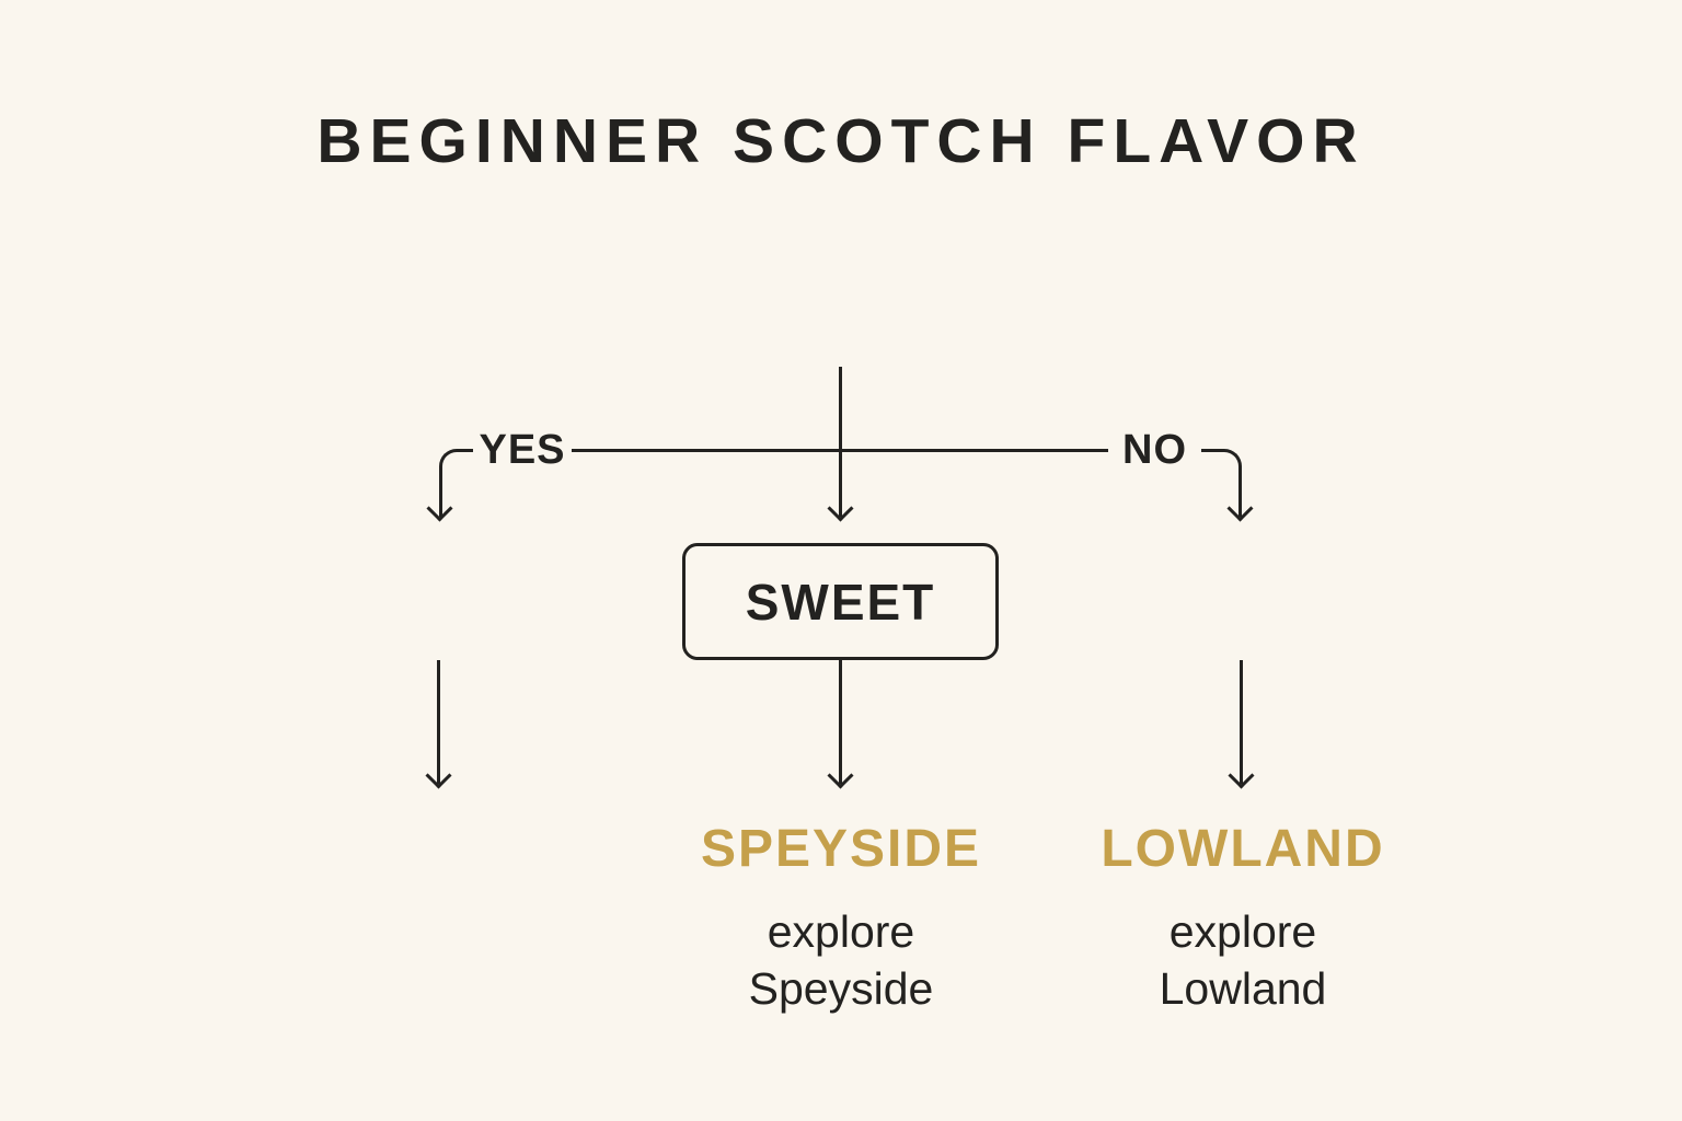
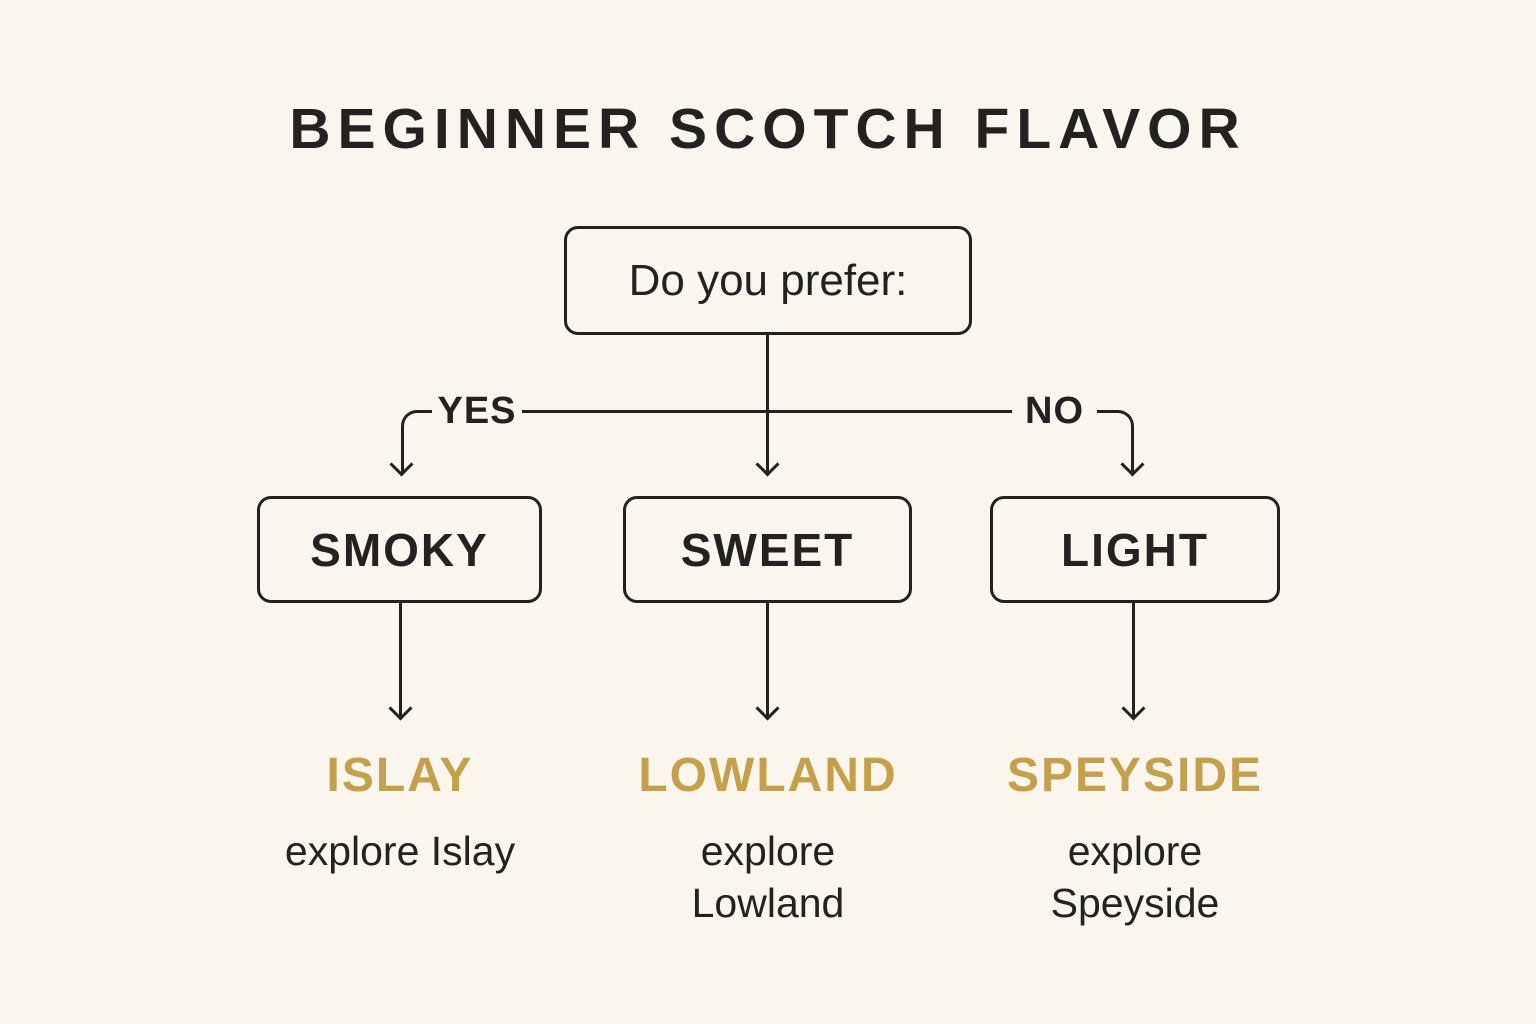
  BEGINNER SCOTCH FLAVOR
+ Do you prefer:
  YES
  NO
+ SMOKY
  SWEET
+ LIGHT
+ ISLAY
+ explore Islay
- SPEYSIDE
+ LOWLAND
  explore
- Speyside
+ Lowland
- LOWLAND
+ SPEYSIDE
  explore
- Lowland
+ Speyside
